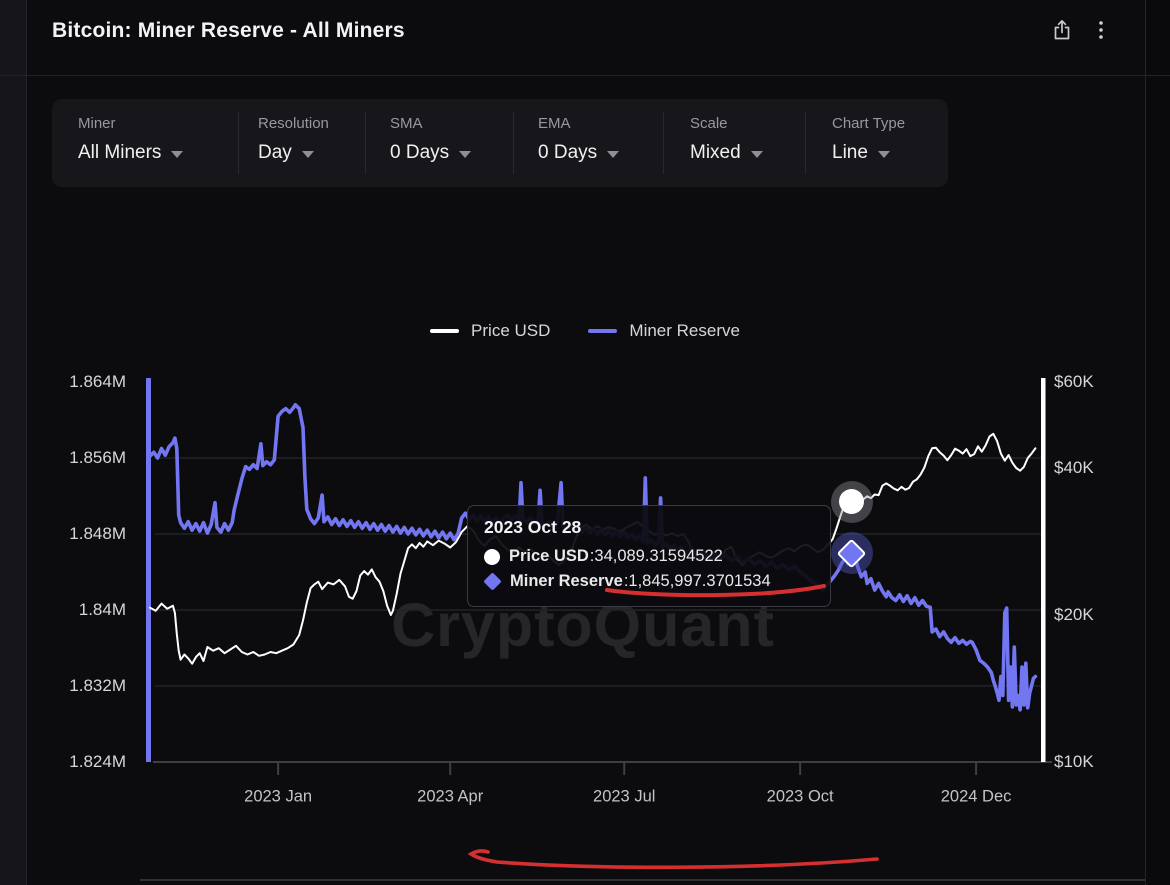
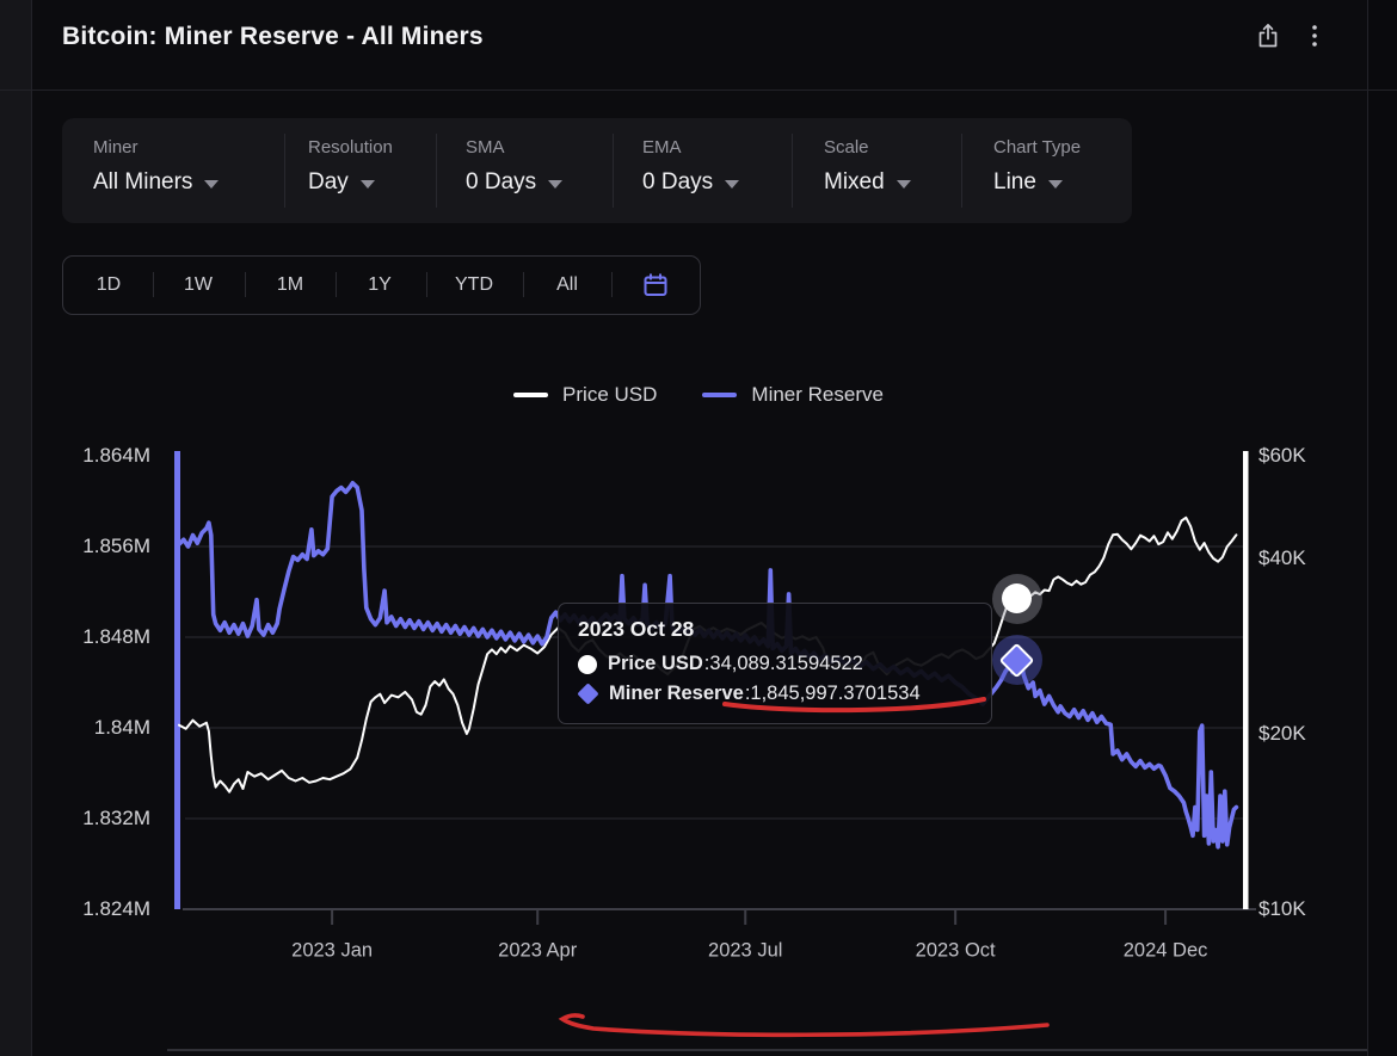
  Bitcoin: Miner Reserve - All Miners
  Miner
  All Miners
  Resolution
  Day
  SMA
  0 Days
  EMA
  0 Days
  Scale
  Mixed
  Chart Type
  Line
+ 1D
+ 1W
+ 1M
+ 1Y
+ YTD
+ All
  Price USD
  Miner Reserve
- CryptoQuant
  1.864M
  1.856M
  1.848M
  1.84M
  1.832M
  1.824M
  $60K
  $40K
  $20K
  $10K
  2023 Jan
  2023 Apr
  2023 Jul
  2023 Oct
  2024 Dec
  2023 Oct 28
  Price USD
  :
  34,089.31594522
  Miner Reserve
  :
  1,845,997.3701534
